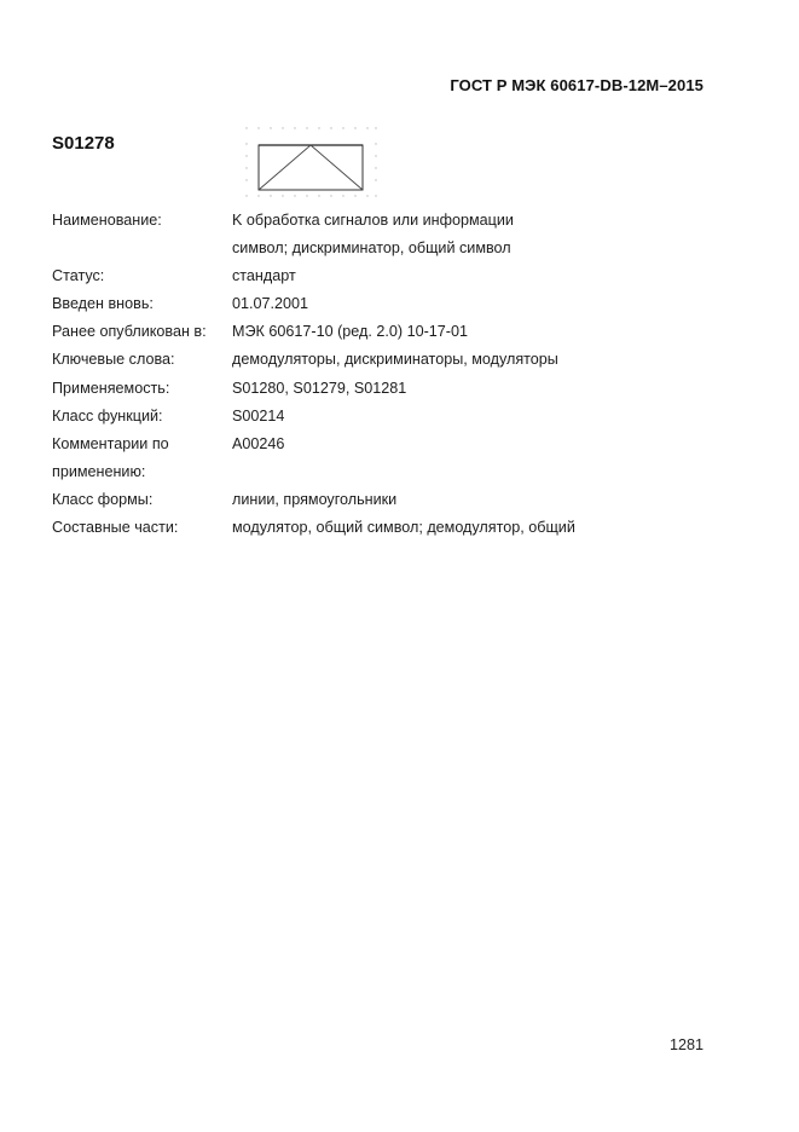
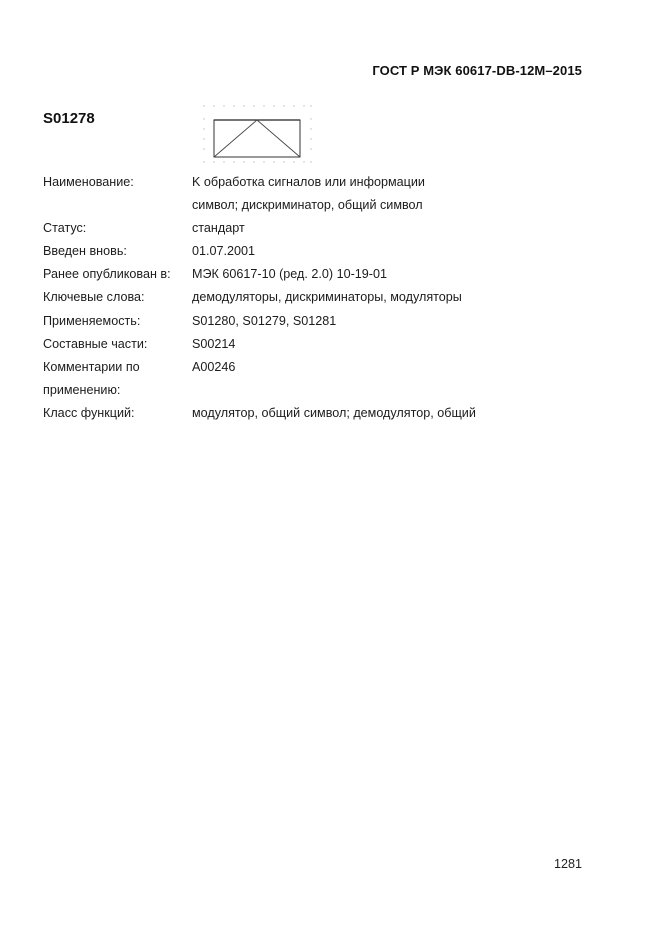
  ГОСТ Р МЭК 60617-DB-12M–2015
  S01278
  Наименование:
  K обработка сигналов или информации
  символ; дискриминатор, общий символ
  Статус:
  стандарт
  Введен вновь:
  01.07.2001
  Ранее опубликован в:
- МЭК 60617-10 (ред. 2.0) 10-17-01
+ МЭК 60617-10 (ред. 2.0) 10-19-01
  Ключевые слова:
  демодуляторы, дискриминаторы, модуляторы
  Применяемость:
  S01280, S01279, S01281
- Класс функций:
+ Составные части:
  S00214
  Комментарии по
  применению:
  A00246
- Класс формы:
- линии, прямоугольники
- Составные части:
+ Класс функций:
  модулятор, общий символ; демодулятор, общий
  1281
